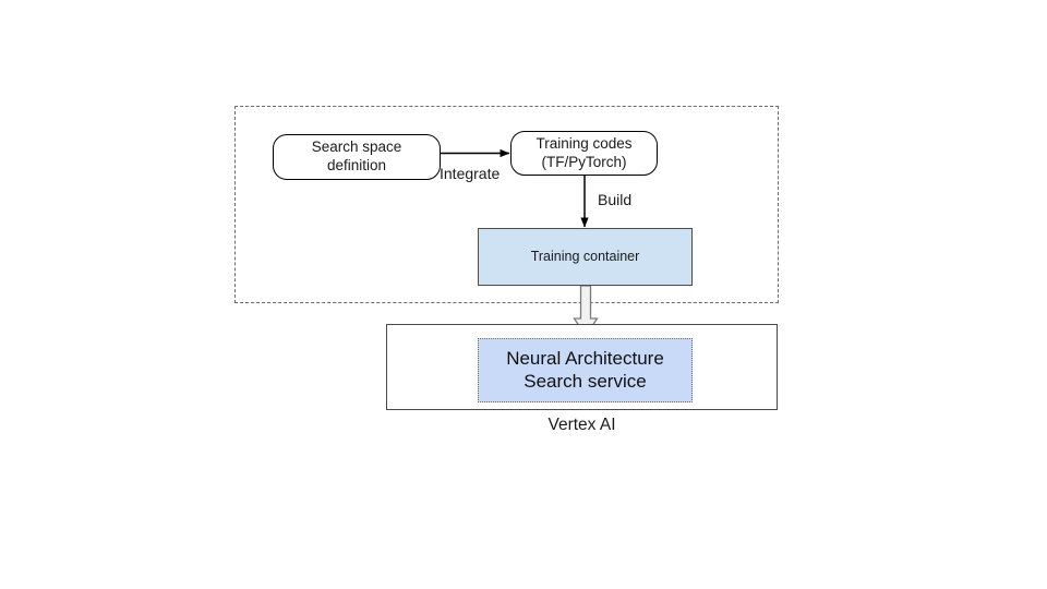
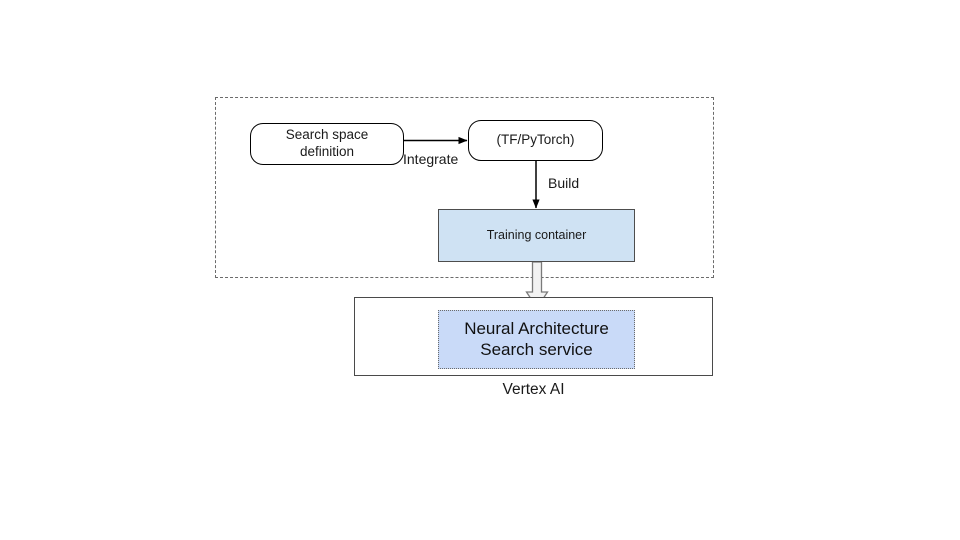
  Search space
  definition
- Training codes
  (TF/PyTorch)
  Integrate
  Build
  Training container
  Neural Architecture
  Search service
  Vertex AI
